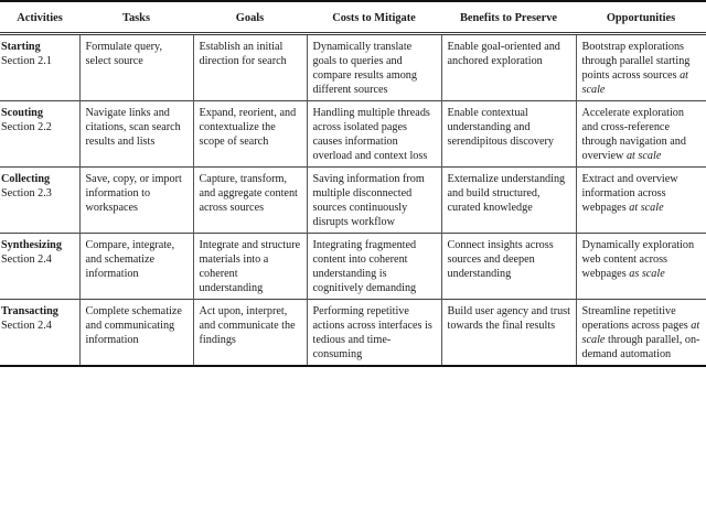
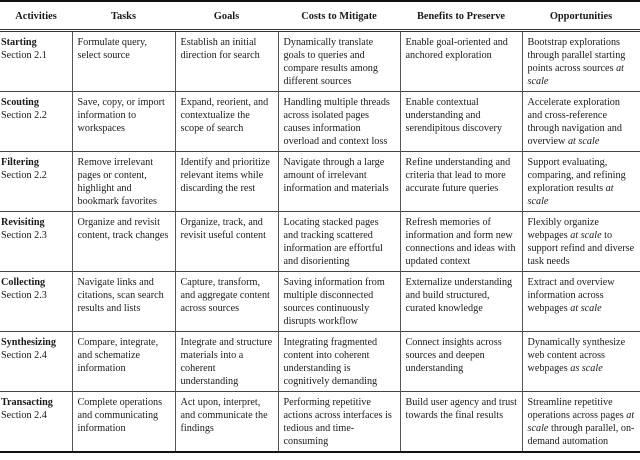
  Activities	Tasks	Goals	Costs to Mitigate	Benefits to Preserve	Opportunities
  Starting Section 2.1	Formulate query, select source	Establish an initial direction for search	Dynamically translate goals to queries and compare results among different sources	Enable goal-oriented and anchored exploration	Bootstrap explorations through parallel starting points across sources at scale
- Scouting Section 2.2	Navigate links and citations, scan search results and lists	Expand, reorient, and contextualize the scope of search	Handling multiple threads across isolated pages causes information overload and context loss	Enable contextual understanding and serendipitous discovery	Accelerate exploration and cross-reference through navigation and overview at scale
+ Scouting Section 2.2	Save, copy, or import information to workspaces	Expand, reorient, and contextualize the scope of search	Handling multiple threads across isolated pages causes information overload and context loss	Enable contextual understanding and serendipitous discovery	Accelerate exploration and cross-reference through navigation and overview at scale
+ Filtering Section 2.2	Remove irrelevant pages or content, highlight and bookmark favorites	Identify and prioritize relevant items while discarding the rest	Navigate through a large amount of irrelevant information and materials	Refine understanding and criteria that lead to more accurate future queries	Support evaluating, comparing, and refining exploration results at scale
+ Revisiting Section 2.3	Organize and revisit content, track changes	Organize, track, and revisit useful content	Locating stacked pages and tracking scattered information are effortful and disorienting	Refresh memories of information and form new connections and ideas with updated context	Flexibly organize webpages at scale to support refind and diverse task needs
- Collecting Section 2.3	Save, copy, or import information to workspaces	Capture, transform, and aggregate content across sources	Saving information from multiple disconnected sources continuously disrupts workflow	Externalize understanding and build structured, curated knowledge	Extract and overview information across webpages at scale
+ Collecting Section 2.3	Navigate links and citations, scan search results and lists	Capture, transform, and aggregate content across sources	Saving information from multiple disconnected sources continuously disrupts workflow	Externalize understanding and build structured, curated knowledge	Extract and overview information across webpages at scale
- Synthesizing Section 2.4	Compare, integrate, and schematize information	Integrate and structure materials into a coherent understanding	Integrating fragmented content into coherent understanding is cognitively demanding	Connect insights across sources and deepen understanding	Dynamically exploration web content across webpages as scale
+ Synthesizing Section 2.4	Compare, integrate, and schematize information	Integrate and structure materials into a coherent understanding	Integrating fragmented content into coherent understanding is cognitively demanding	Connect insights across sources and deepen understanding	Dynamically synthesize web content across webpages as scale
- Transacting Section 2.4	Complete schematize and communicating information	Act upon, interpret, and communicate the findings	Performing repetitive actions across interfaces is tedious and time-consuming	Build user agency and trust towards the final results	Streamline repetitive operations across pages at scale through parallel, on-demand automation
+ Transacting Section 2.4	Complete operations and communicating information	Act upon, interpret, and communicate the findings	Performing repetitive actions across interfaces is tedious and time-consuming	Build user agency and trust towards the final results	Streamline repetitive operations across pages at scale through parallel, on-demand automation
